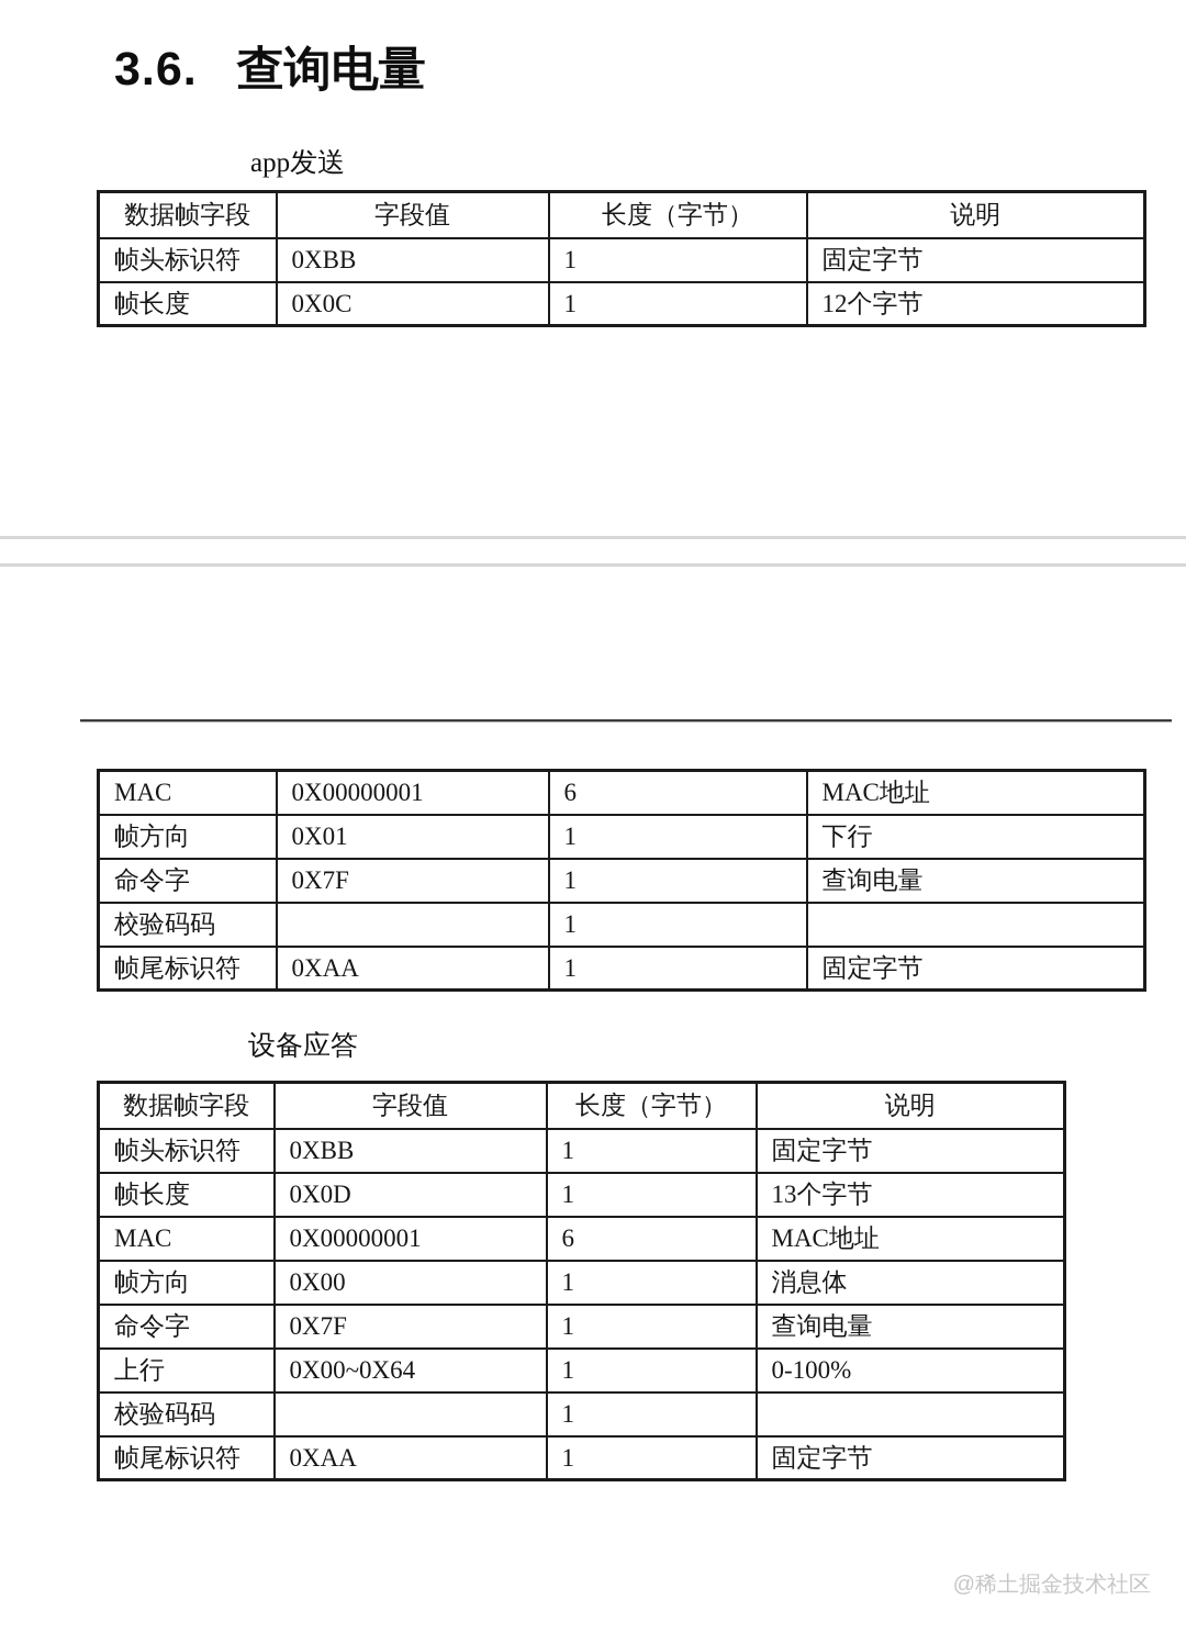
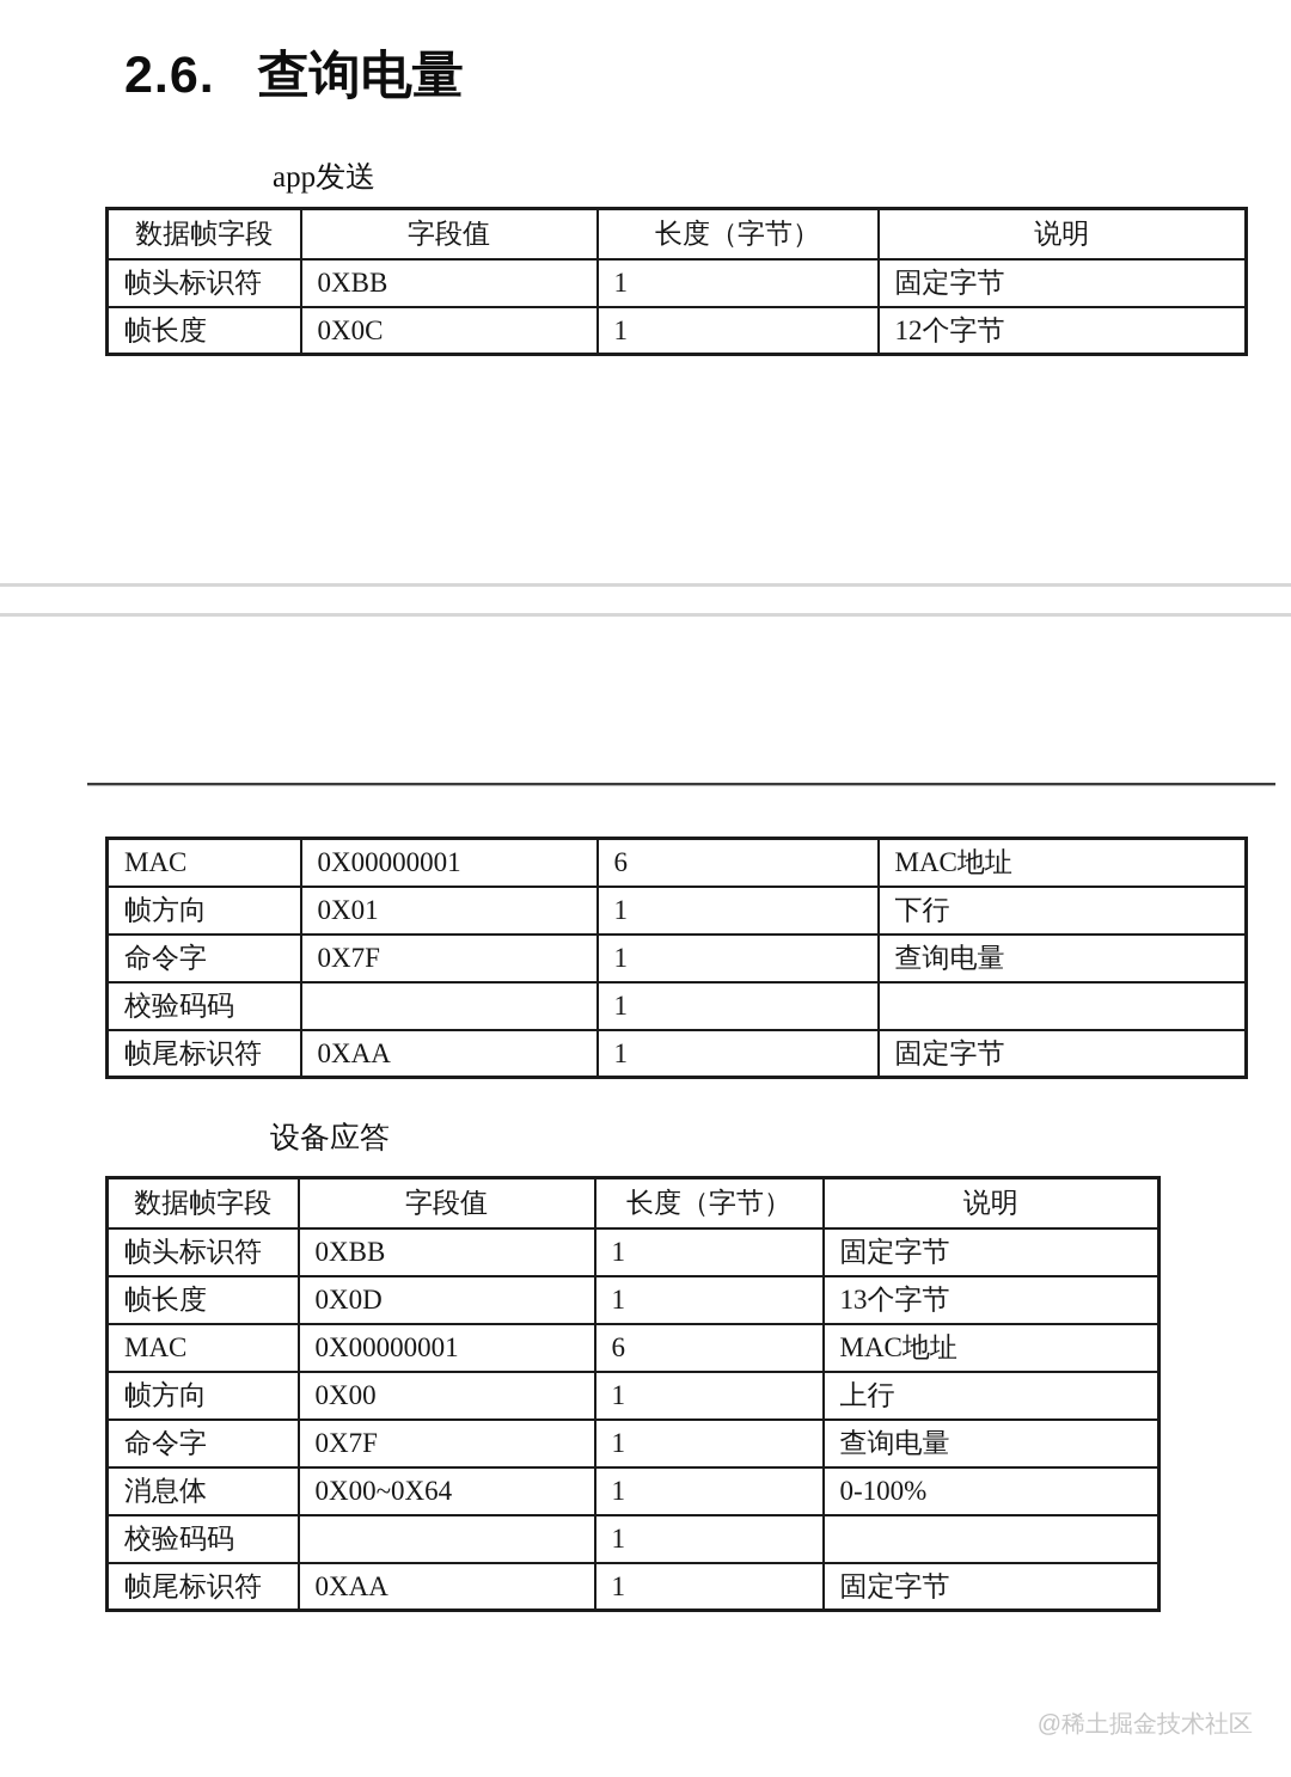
- 3.6. 查询电量
+ 2.6. 查询电量
  app发送
  数据帧字段	字段值	长度（字节）	说明
  帧头标识符	0XBB	1	固定字节
  帧长度	0X0C	1	12个字节
  MAC	0X00000001	6	MAC地址
  帧方向	0X01	1	下行
  命令字	0X7F	1	查询电量
  校验码码		1
  帧尾标识符	0XAA	1	固定字节
  设备应答
  数据帧字段	字段值	长度（字节）	说明
  帧头标识符	0XBB	1	固定字节
  帧长度	0X0D	1	13个字节
  MAC	0X00000001	6	MAC地址
- 帧方向	0X00	1	消息体
+ 帧方向	0X00	1	上行
  命令字	0X7F	1	查询电量
- 上行	0X00~0X64	1	0-100%
+ 消息体	0X00~0X64	1	0-100%
  校验码码		1
  帧尾标识符	0XAA	1	固定字节
  @稀土掘金技术社区
